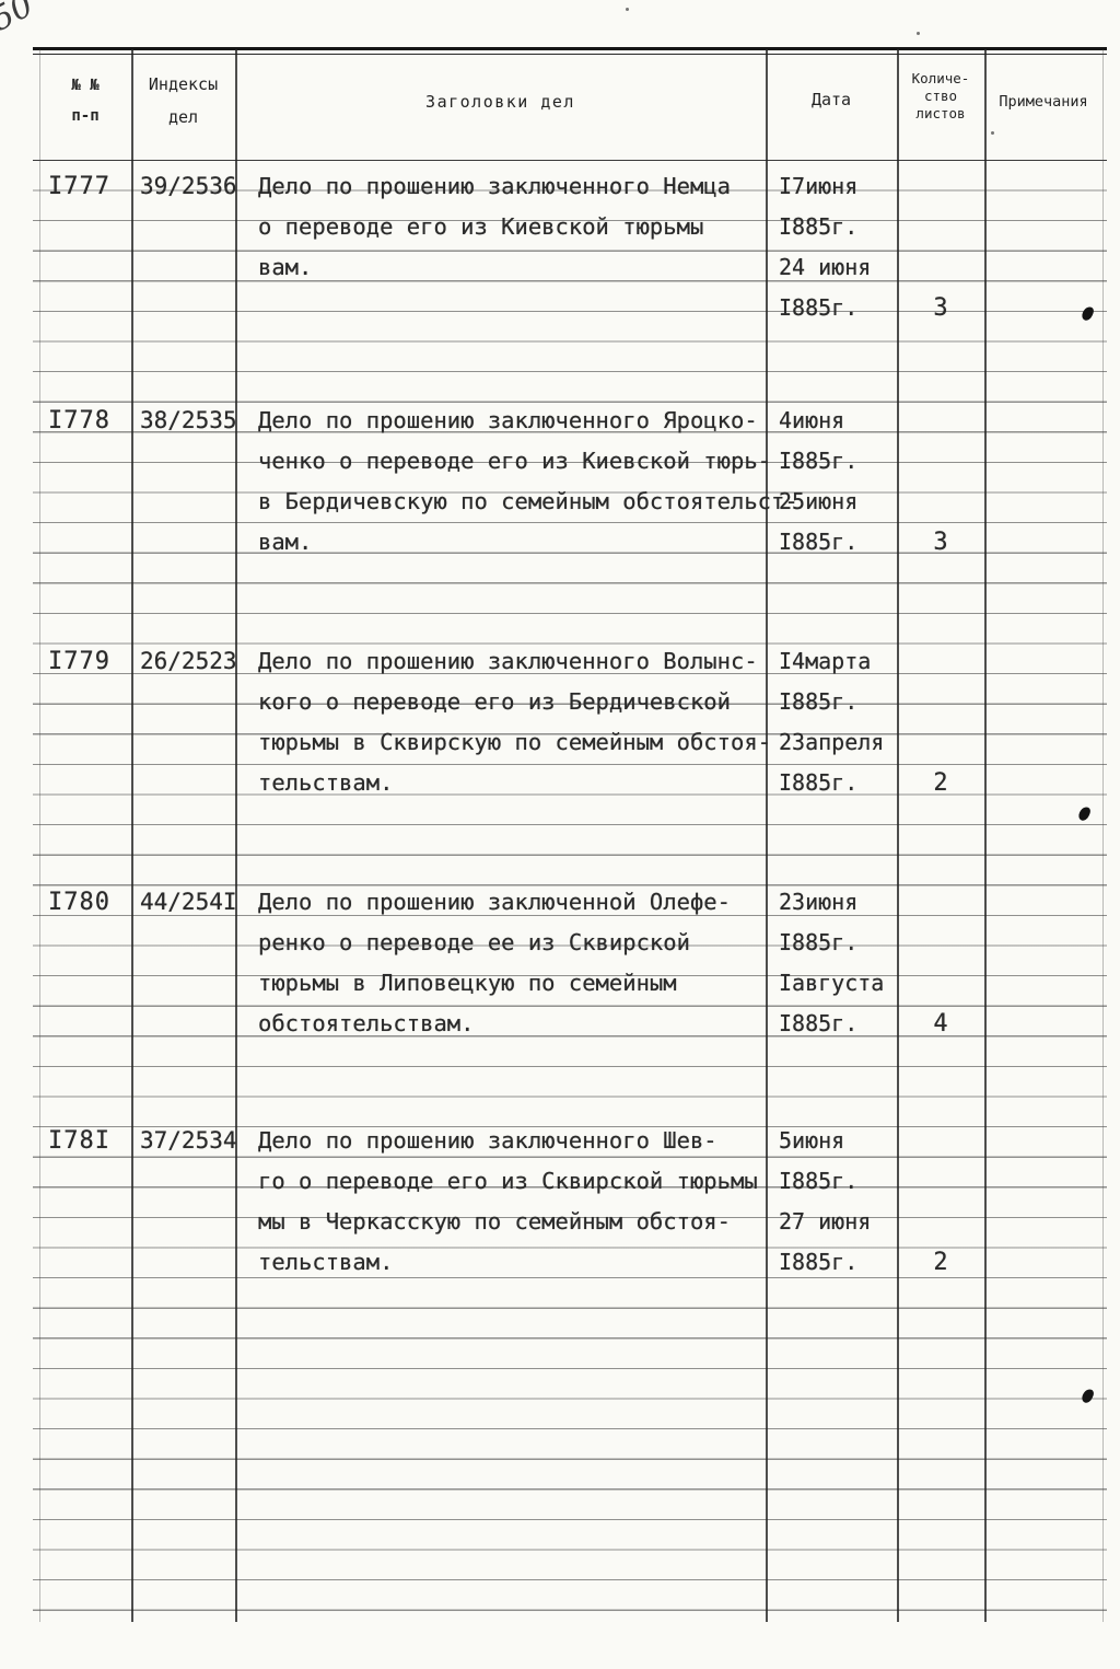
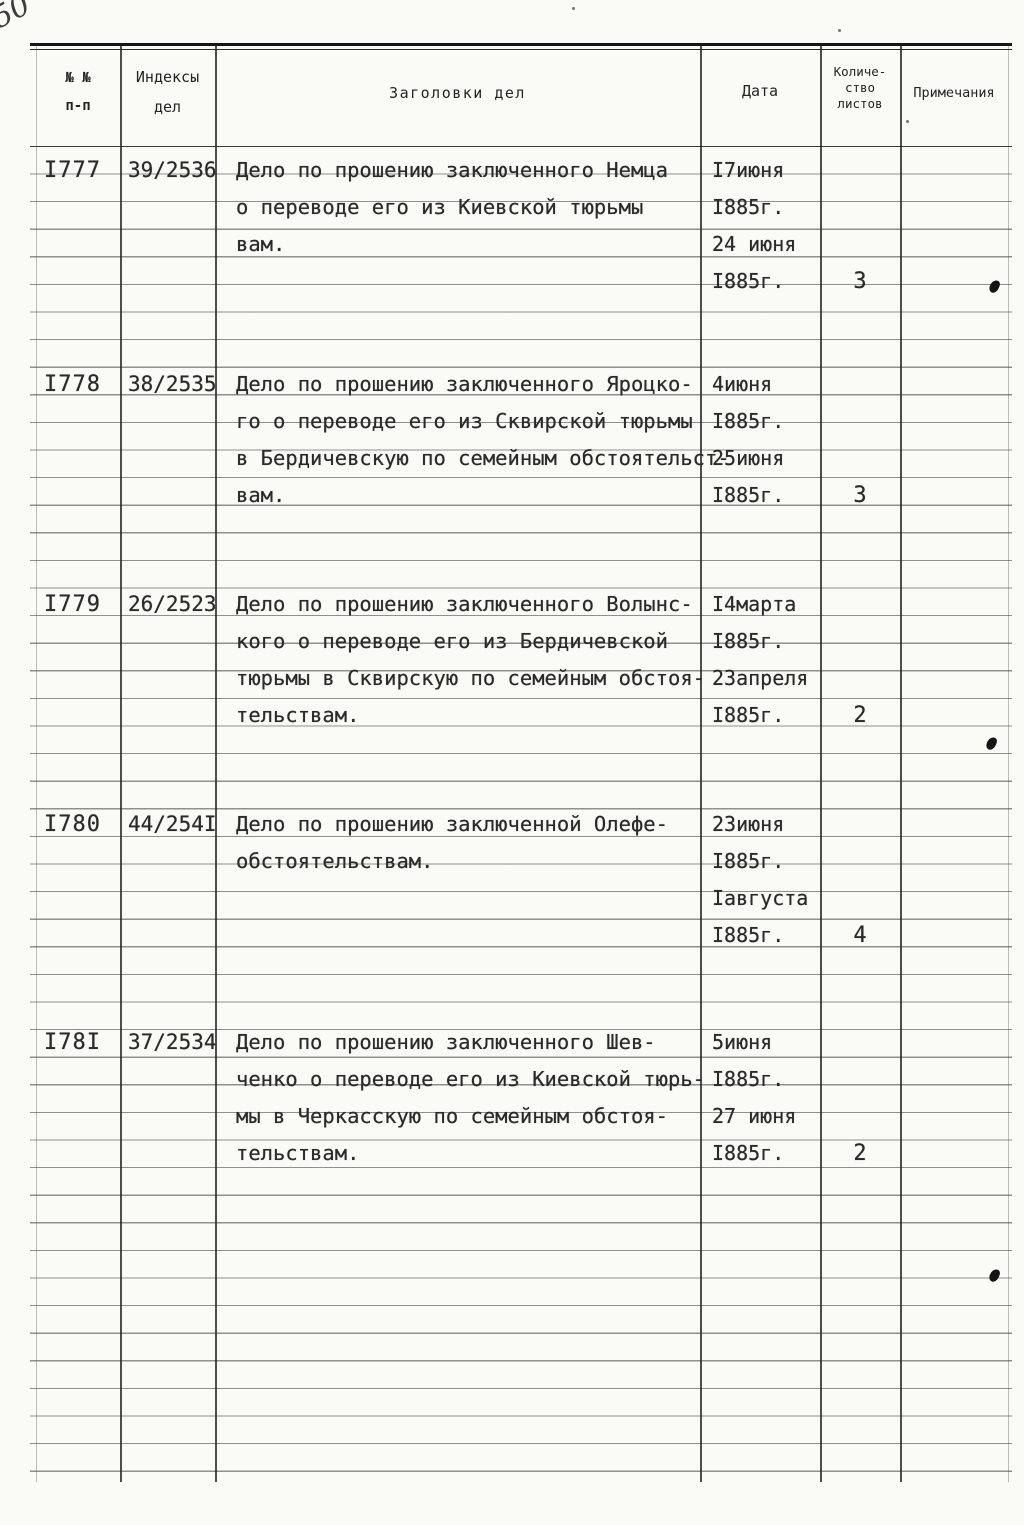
  № №
  п-п
  Индексы
  дел
  Заголовки дел
  Дата
  Количе-
  ство
  листов
  Примечания
  I777
  39/2536
  Дело по прошению заключенного Немца
  о переводе его из Киевской тюрьмы
  вам.
  I7июня
  I885г.
  24 июня
  I885г.
  3
  I778
  38/2535
  Дело по прошению заключенного Яроцко-
- ченко о переводе его из Киевской тюрь-
+ го о переводе его из Сквирской тюрьмы
  в Бердичевскую по семейным обстоятельс
  вам.
  4июня
  I885г.
  25июня
  I885г.
  3
  I779
  26/2523
  Дело по прошению заключенного Волынс-
  кого о переводе его из Бердичевской
  тюрьмы в Сквирскую по семейным обстоя-
  тельствам.
  I4марта
  I885г.
  23апреля
  I885г.
  2
  I780
  44/254I
  Дело по прошению заключенной Олефе-
- ренко о переводе ее из Сквирской
- тюрьмы в Липовецкую по семейным
  обстоятельствам.
  23июня
  I885г.
  Iавгуста
  I885г.
  4
  I78I
  37/2534
  Дело по прошению заключенного Шев-
- го о переводе его из Сквирской тюрьмы
+ ченко о переводе его из Киевской тюрь-
  мы в Черкасскую по семейным обстоя-
  тельствам.
  5июня
  I885г.
  27 июня
  I885г.
  2
